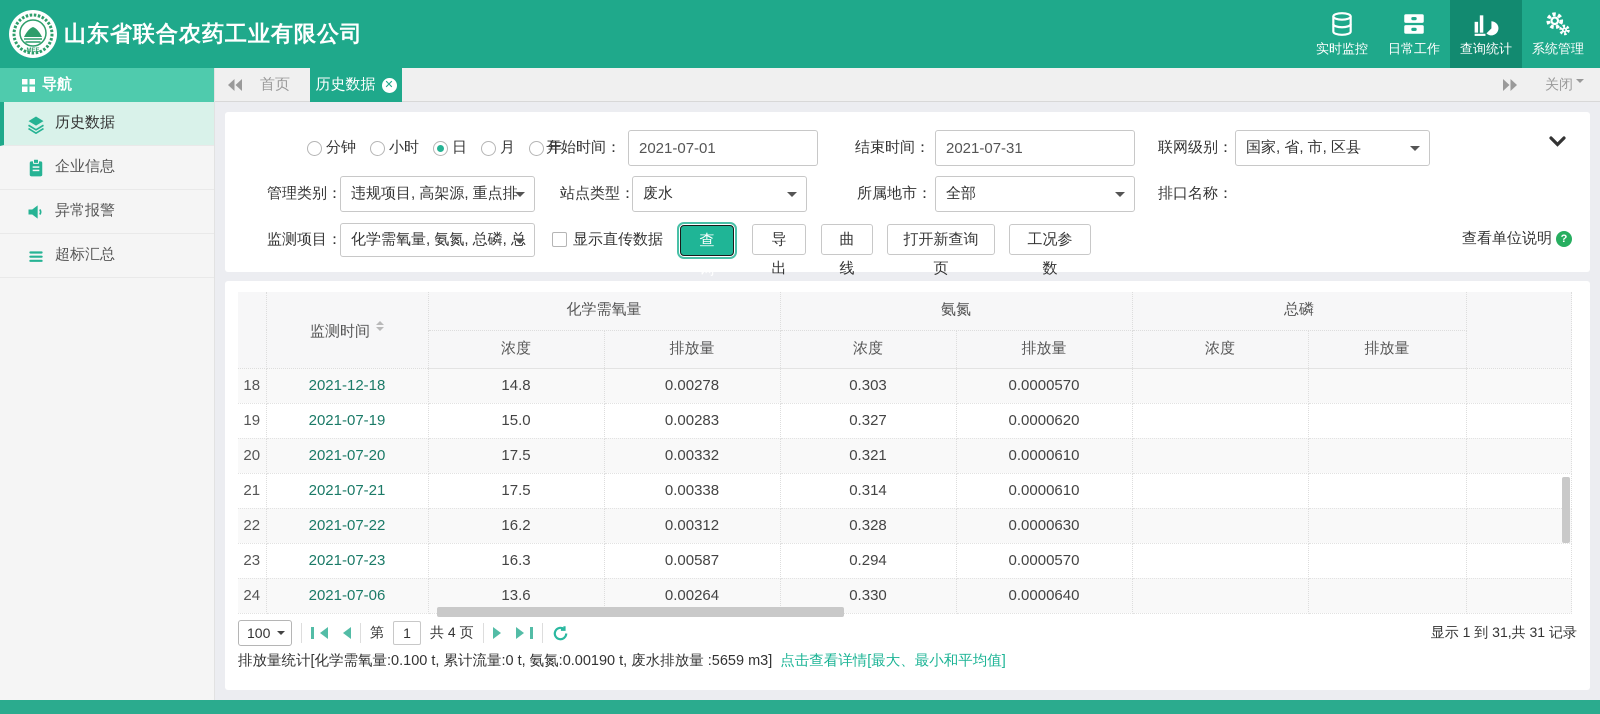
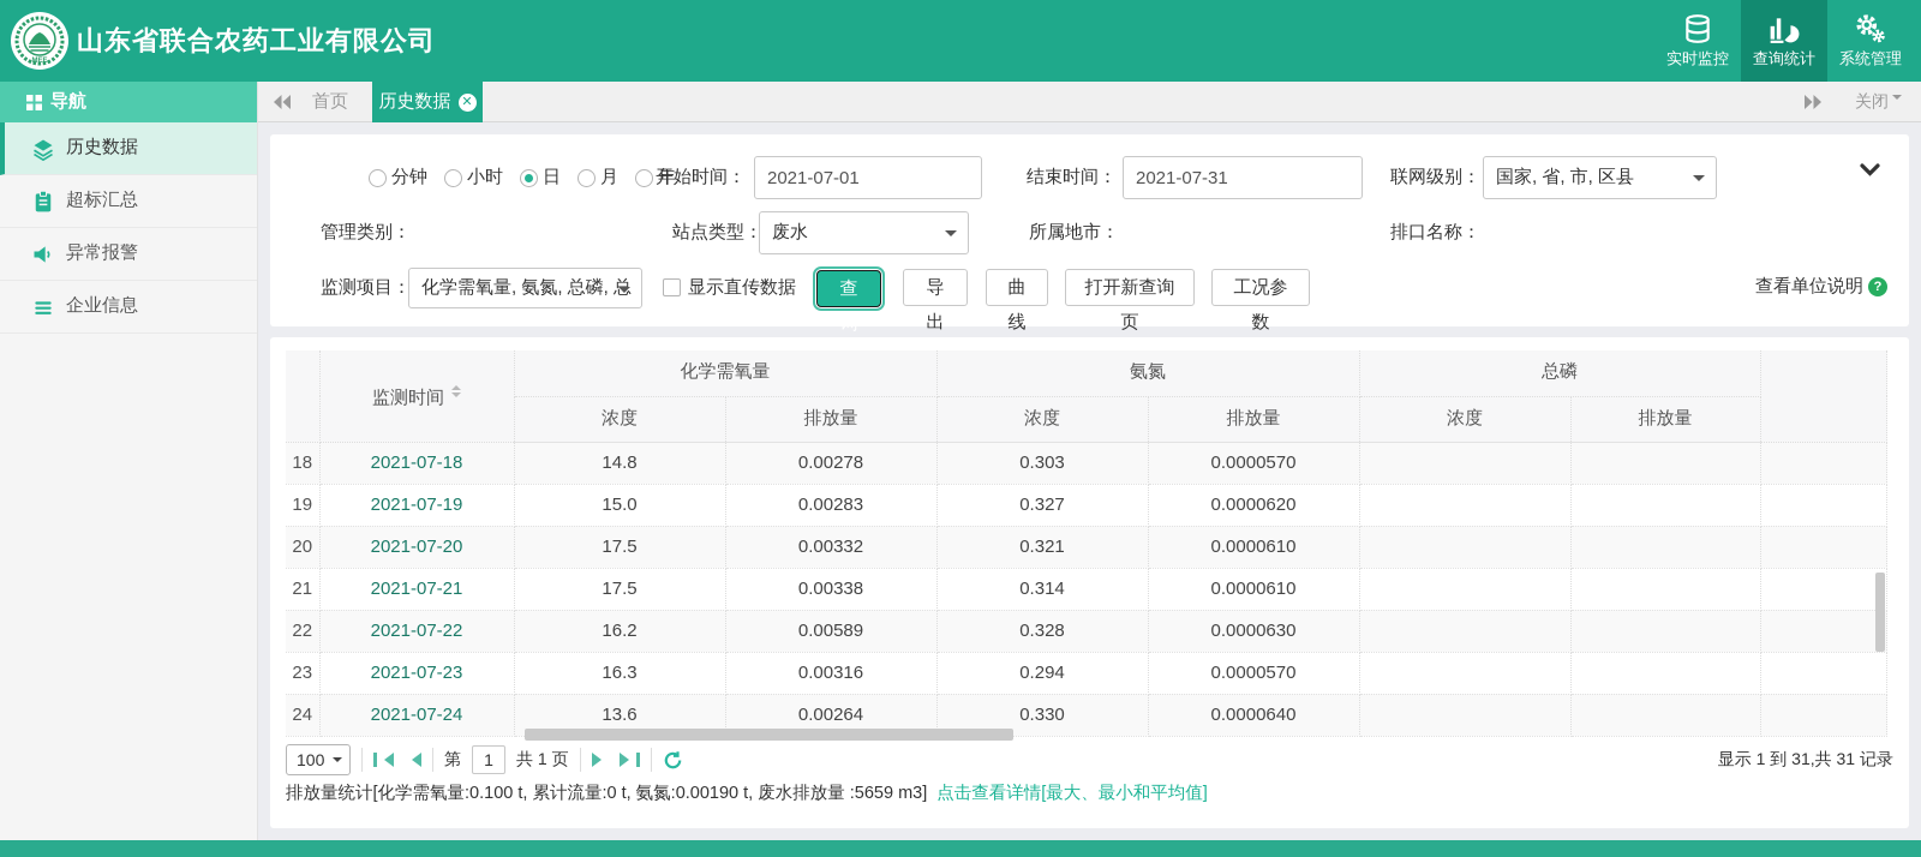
  山东省联合农药工业有限公司
  实时监控
- 日常工作
  查询统计
  系统管理
  导航
  历史数据
- 企业信息
+ 超标汇总
  异常报警
- 超标汇总
+ 企业信息
  首页
  历史数据
  ✕
  关闭
  分钟
  小时
  日
  月
  年
  开始时间：
  2021-07-01
  结束时间：
  2021-07-31
  联网级别：
  国家, 省, 市, 区县
  管理类别：
- 违规项目, 高架源, 重点排
  站点类型：
  废水
  所属地市：
- 全部
  排口名称：
  监测项目：
  化学需氧量, 氨氮, 总磷, 总
  显示直传数据
  导出
  曲线
  打开新查询页
  工况参数
  查看单位说明
  ?
  	监测时间	化学需氧量	氨氮	总磷
  浓度	排放量	浓度	排放量	浓度	排放量
- 18	2021-12-18	14.8	0.00278	0.303	0.0000570
+ 18	2021-07-18	14.8	0.00278	0.303	0.0000570
  19	2021-07-19	15.0	0.00283	0.327	0.0000620
  20	2021-07-20	17.5	0.00332	0.321	0.0000610
  21	2021-07-21	17.5	0.00338	0.314	0.0000610
- 22	2021-07-22	16.2	0.00312	0.328	0.0000630
+ 22	2021-07-22	16.2	0.00589	0.328	0.0000630
- 23	2021-07-23	16.3	0.00587	0.294	0.0000570
+ 23	2021-07-23	16.3	0.00316	0.294	0.0000570
- 24	2021-07-06	13.6	0.00264	0.330	0.0000640
+ 24	2021-07-24	13.6	0.00264	0.330	0.0000640
  100
  第
  1
- 共 4 页
+ 共 1 页
  显示 1 到 31,共 31 记录
  排放量统计[化学需氧量:0.100 t, 累计流量:0 t, 氨氮:0.00190 t, 废水排放量 :5659 m3] 点击查看详情[最大、最小和平均值]
